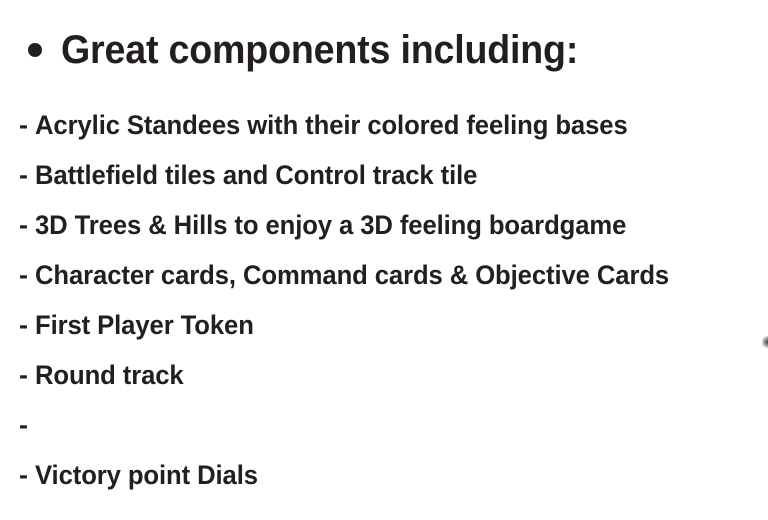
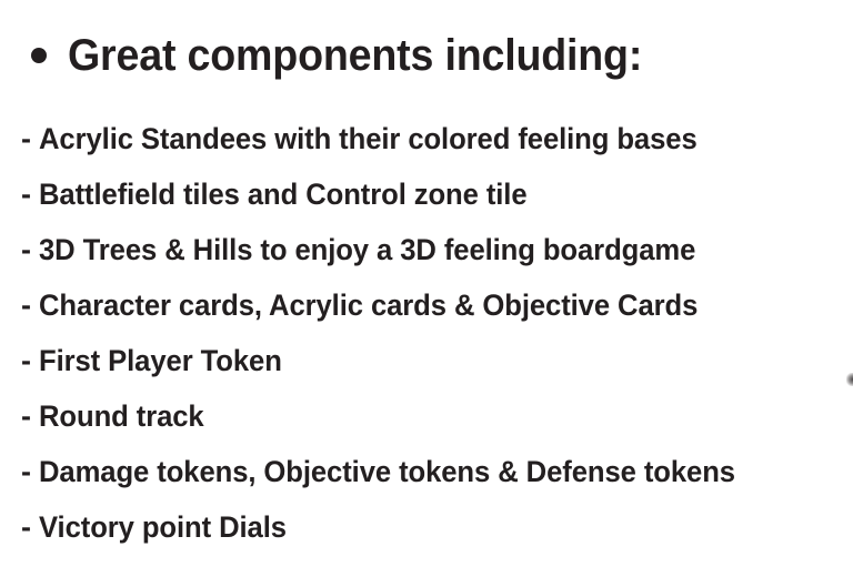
  Great components including:
  -
  Acrylic Standees with their colored feeling bases
  -
- Battlefield tiles and Control track tile
+ Battlefield tiles and Control zone tile
  -
  3D Trees & Hills to enjoy a 3D feeling boardgame
  -
- Character cards, Command cards & Objective Cards
+ Character cards, Acrylic cards & Objective Cards
  -
  First Player Token
  -
  Round track
  -
+ Damage tokens, Objective tokens & Defense tokens
  -
  Victory point Dials
